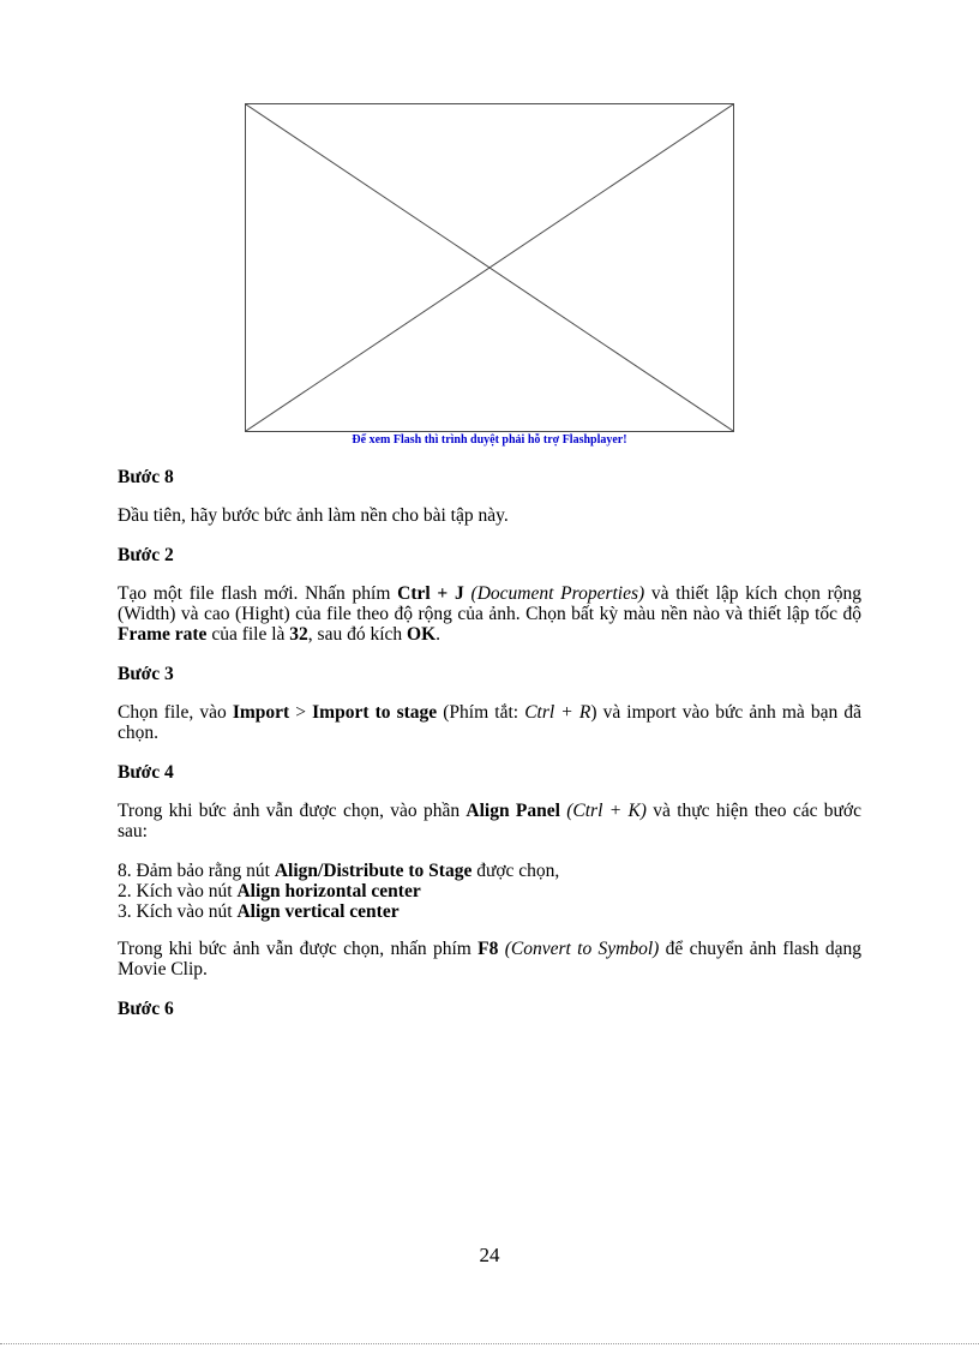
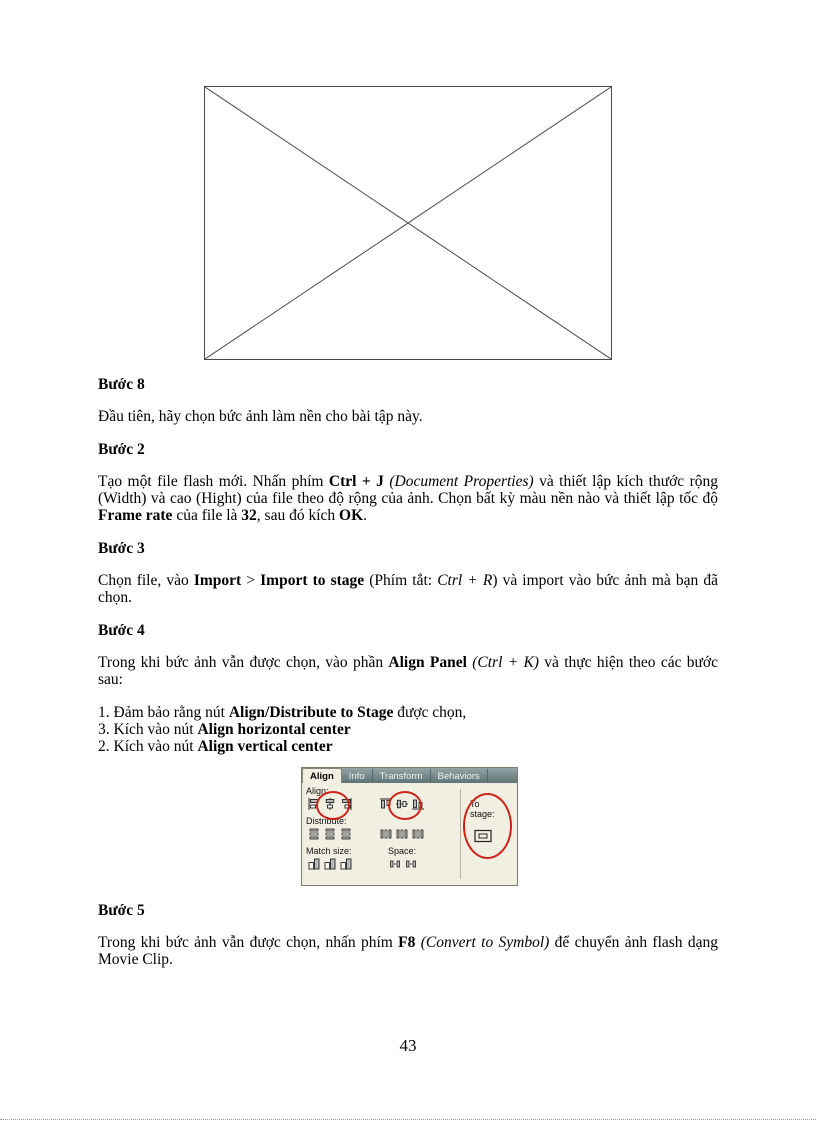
- Để xem Flash thì trình duyệt phải hỗ trợ Flashplayer!
  Bước 8
- Đầu tiên, hãy bước bức ảnh làm nền cho bài tập này.
+ Đầu tiên, hãy chọn bức ảnh làm nền cho bài tập này.
  Bước 2
- Tạo một file flash mới. Nhấn phím Ctrl + J (Document Properties) và thiết lập kích chọn rộng (Width) và cao (Hight) của file theo độ rộng của ảnh. Chọn bất kỳ màu nền nào và thiết lập tốc độ Frame rate của file là 32, sau đó kích OK.
+ Tạo một file flash mới. Nhấn phím Ctrl + J (Document Properties) và thiết lập kích thước rộng (Width) và cao (Hight) của file theo độ rộng của ảnh. Chọn bất kỳ màu nền nào và thiết lập tốc độ Frame rate của file là 32, sau đó kích OK.
  Bước 3
  Chọn file, vào Import > Import to stage (Phím tắt: Ctrl + R) và import vào bức ảnh mà bạn đã chọn.
  Bước 4
  Trong khi bức ảnh vẫn được chọn, vào phần Align Panel (Ctrl + K) và thực hiện theo các bước sau:
- 8. Đảm bảo rằng nút Align/Distribute to Stage được chọn,
+ 1. Đảm bảo rằng nút Align/Distribute to Stage được chọn,
- 2. Kích vào nút Align horizontal center
+ 3. Kích vào nút Align horizontal center
- 3. Kích vào nút Align vertical center
+ 2. Kích vào nút Align vertical center
+ Align
+ Info
+ Transform
+ Behaviors
+ Align:
+ Distribute:
+ Match size:
+ Space:
+ To stage:
+ Bước 5
  Trong khi bức ảnh vẫn được chọn, nhấn phím F8 (Convert to Symbol) để chuyển ảnh flash dạng Movie Clip.
- Bước 6
- 24
+ 43
